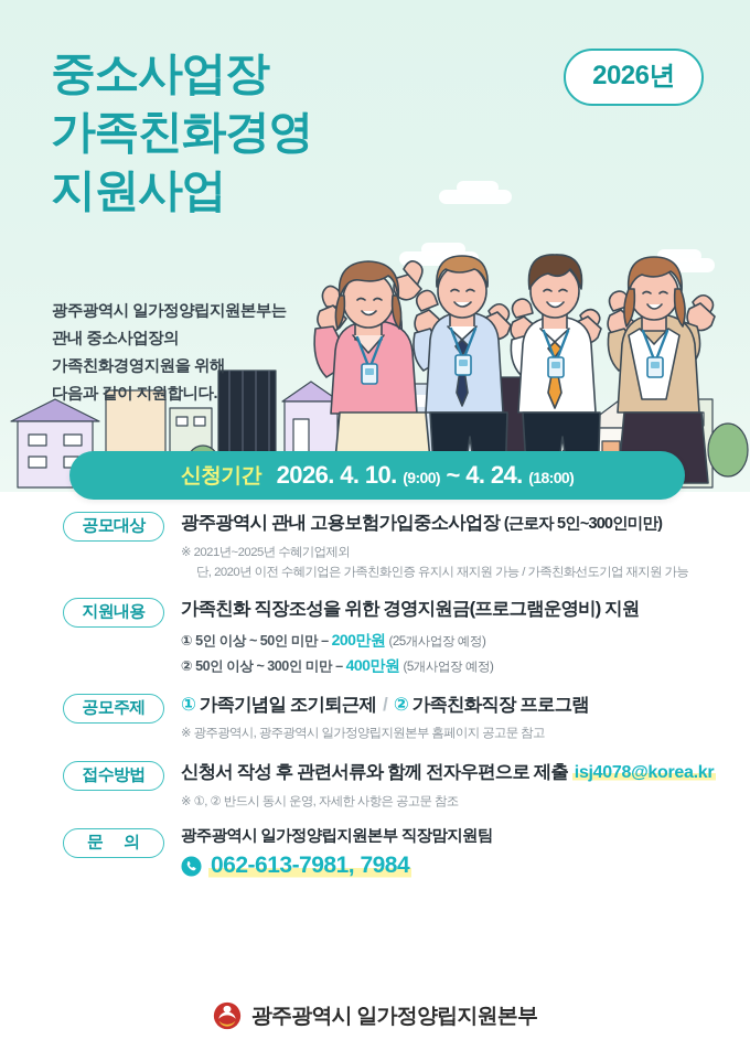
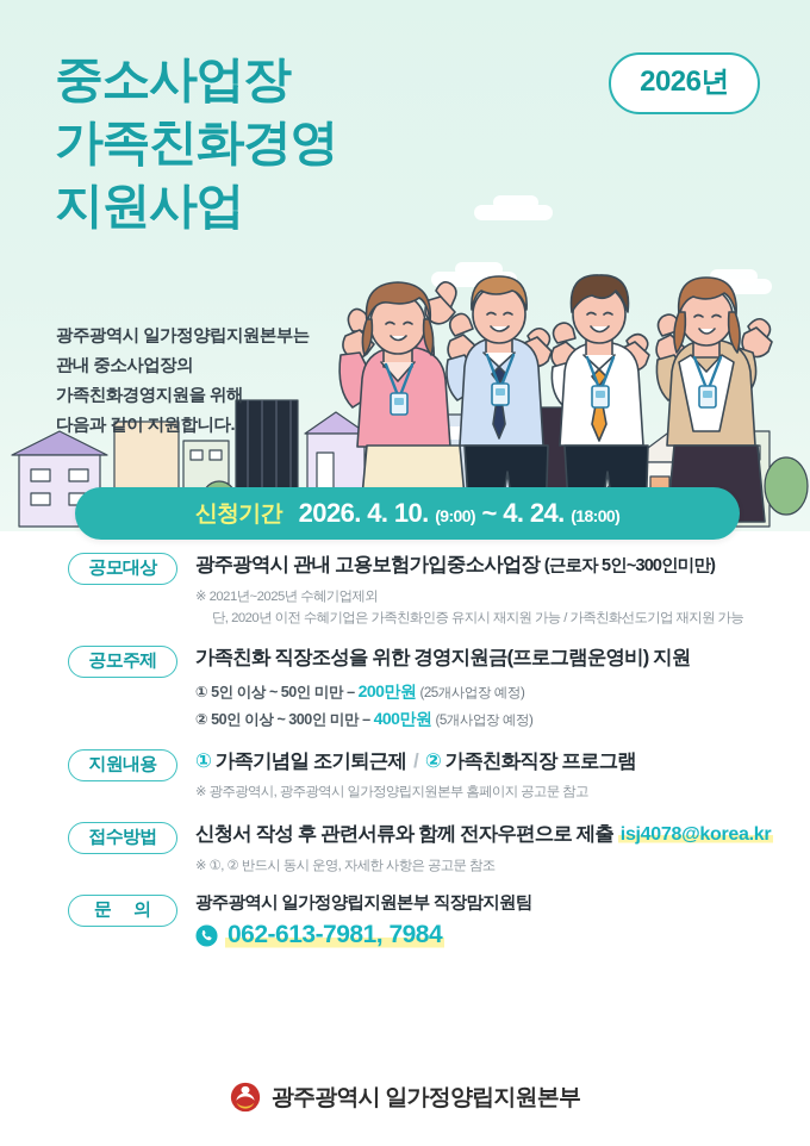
  중소사업장
  가족친화경영
  지원사업
  2026년
  광주광역시 일가정양립지원본부는
  관내 중소사업장의
  가족친화경영지원을 위해
  다음과 같이 지원합니다.
  신청기간
  2026. 4. 10. (9:00) ~ 4. 24. (18:00)
  공모대상
  광주광역시 관내 고용보험가입중소사업장 (근로자 5인~300인미만)
  ※ 2021년~2025년 수혜기업제외
  단, 2020년 이전 수혜기업은 가족친화인증 유지시 재지원 가능 / 가족친화선도기업 재지원 가능
- 지원내용
+ 공모주제
  가족친화 직장조성을 위한 경영지원금(프로그램운영비) 지원
  ① 5인 이상 ~ 50인 미만 – 200만원 (25개사업장 예정)
  ② 50인 이상 ~ 300인 미만 – 400만원 (5개사업장 예정)
- 공모주제
+ 지원내용
  ① 가족기념일 조기퇴근제 / ② 가족친화직장 프로그램
  ※ 광주광역시, 광주광역시 일가정양립지원본부 홈페이지 공고문 참고
  접수방법
  신청서 작성 후 관련서류와 함께 전자우편으로 제출 isj4078@korea.kr
  ※ ①, ② 반드시 동시 운영, 자세한 사항은 공고문 참조
  문 의
  광주광역시 일가정양립지원본부 직장맘지원팀
  062-613-7981, 7984
  광주광역시 일가정양립지원본부
